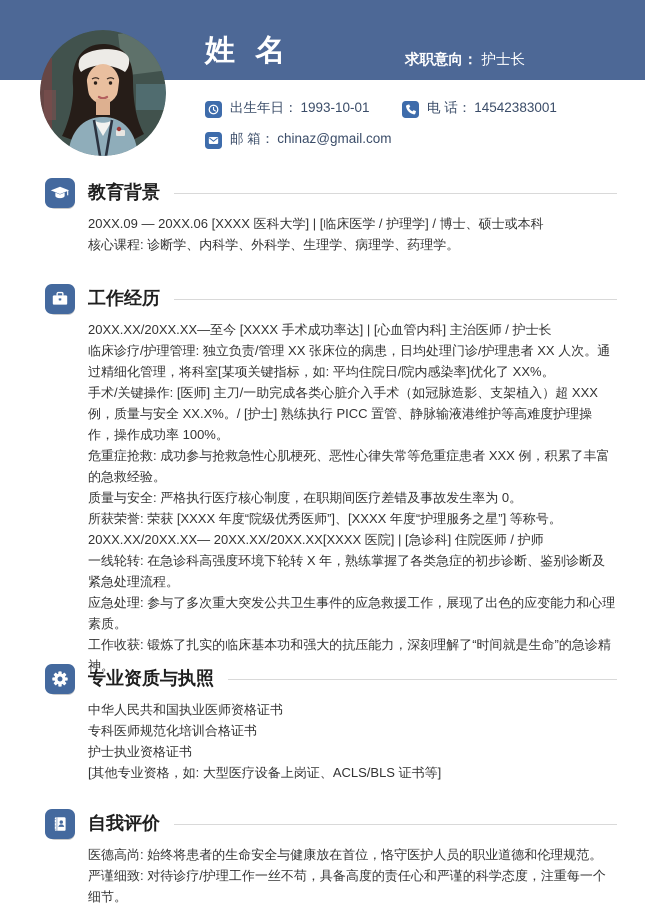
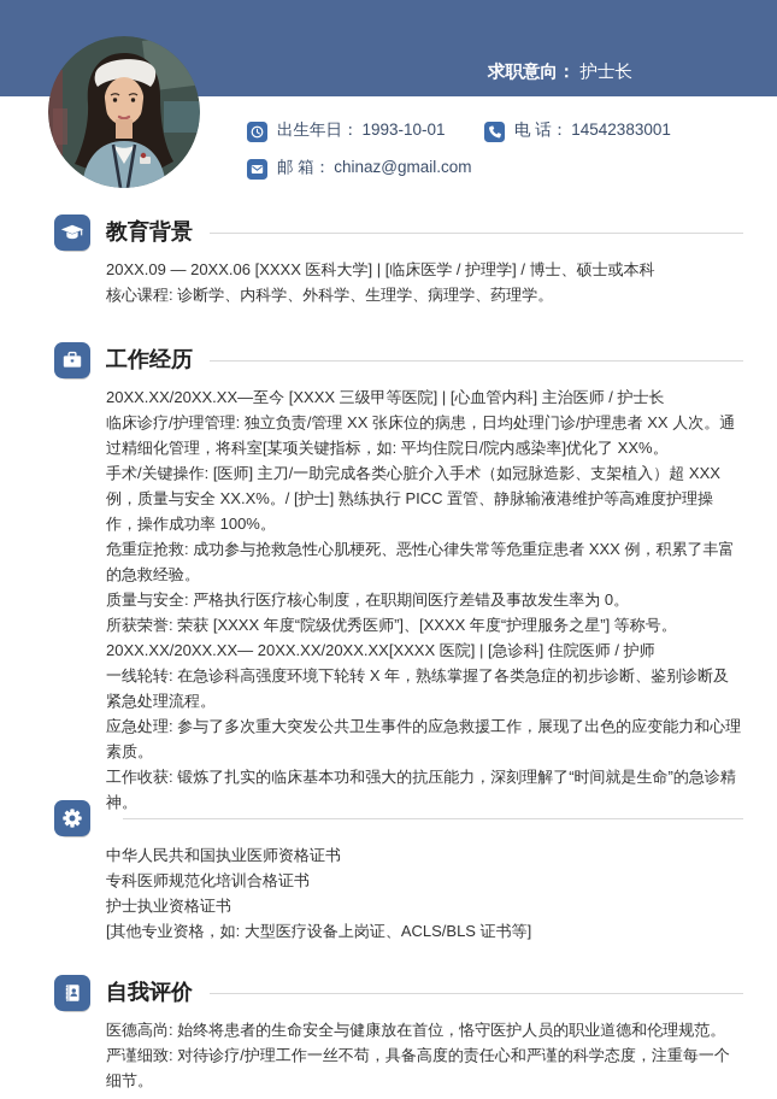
- 姓 名
  求职意向： 护士长
  出生年日： 1993-10-01
  电 话： 14542383001
  邮 箱： chinaz@gmail.com
  教育背景
  20XX.09 — 20XX.06 [XXXX 医科大学] | [临床医学 / 护理学] / 博士、硕士或本科
  核心课程: 诊断学、内科学、外科学、生理学、病理学、药理学。
  工作经历
- 20XX.XX/20XX.XX—至今 [XXXX 手术成功率达] | [心血管内科] 主治医师 / 护士长
+ 20XX.XX/20XX.XX—至今 [XXXX 三级甲等医院] | [心血管内科] 主治医师 / 护士长
  临床诊疗/护理管理: 独立负责/管理 XX 张床位的病患，日均处理门诊/护理患者 XX 人次。通过精细化管理，将科室[某项关键指标，如: 平均住院日/院内感染率]优化了 XX%。
  手术/关键操作: [医师] 主刀/一助完成各类心脏介入手术（如冠脉造影、支架植入）超 XXX 例，质量与安全 XX.X%。/ [护士] 熟练执行 PICC 置管、静脉输液港维护等高难度护理操作，操作成功率 100%。
  危重症抢救: 成功参与抢救急性心肌梗死、恶性心律失常等危重症患者 XXX 例，积累了丰富的急救经验。
  质量与安全: 严格执行医疗核心制度，在职期间医疗差错及事故发生率为 0。
  所获荣誉: 荣获 [XXXX 年度“院级优秀医师”]、[XXXX 年度“护理服务之星”] 等称号。
  20XX.XX/20XX.XX— 20XX.XX/20XX.XX[XXXX 医院] | [急诊科] 住院医师 / 护师
  一线轮转: 在急诊科高强度环境下轮转 X 年，熟练掌握了各类急症的初步诊断、鉴别诊断及紧急处理流程。
  应急处理: 参与了多次重大突发公共卫生事件的应急救援工作，展现了出色的应变能力和心理素质。
  工作收获: 锻炼了扎实的临床基本功和强大的抗压能力，深刻理解了“时间就是生命”的急诊精神。
- 专业资质与执照
  中华人民共和国执业医师资格证书
  专科医师规范化培训合格证书
  护士执业资格证书
  [其他专业资格，如: 大型医疗设备上岗证、ACLS/BLS 证书等]
  自我评价
  医德高尚: 始终将患者的生命安全与健康放在首位，恪守医护人员的职业道德和伦理规范。
  严谨细致: 对待诊疗/护理工作一丝不苟，具备高度的责任心和严谨的科学态度，注重每一个细节。
